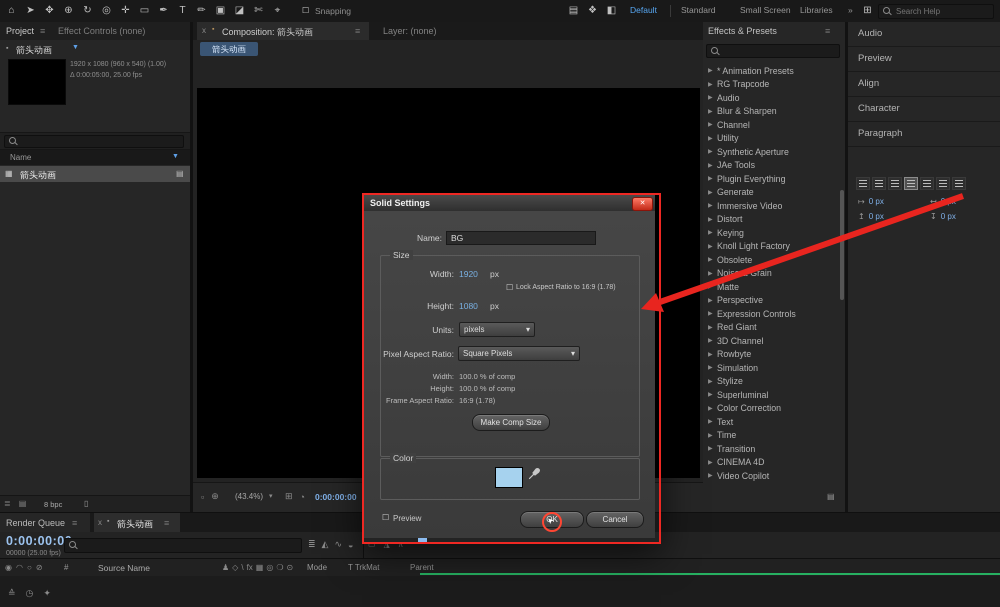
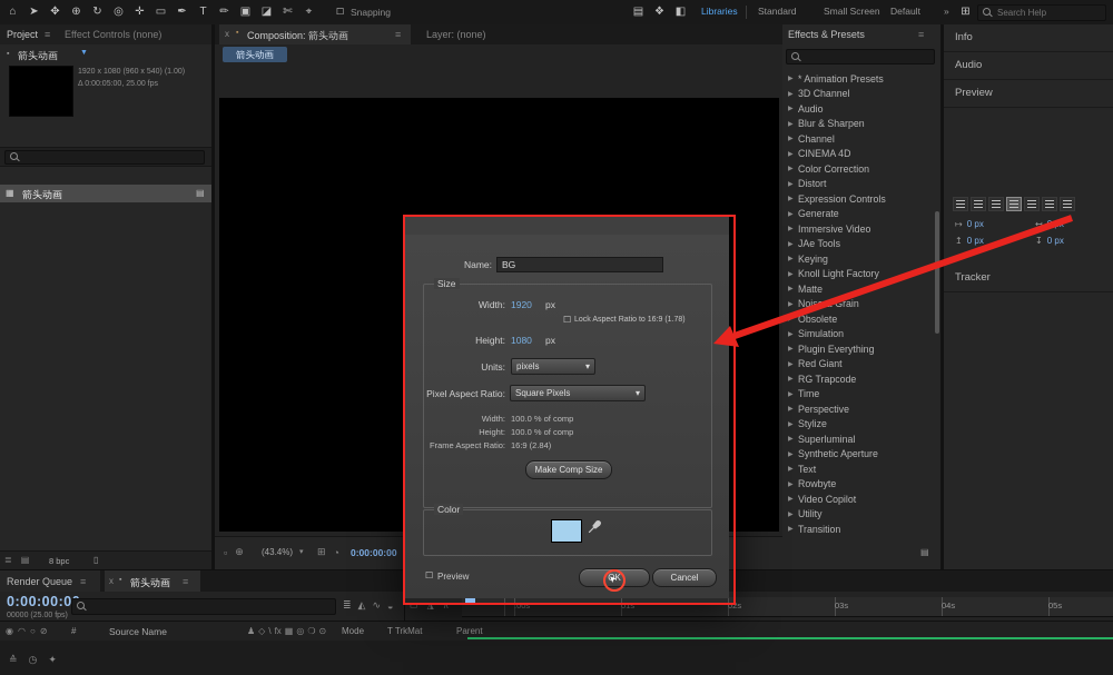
  ⌂
  ➤
  ✥
  ⊕
  ↻
  ◎
  ✛
  ▭
  ✒
  T
  ✏
  ▣
  ◪
  ✄
  ⌖
  ☐
  Snapping
  ▤
  ❖
  ◧
- Default
+ Libraries
  Standard
  Small Screen
- Libraries
+ Default
  »
  ⊞
  Search Help
  Project
  ≡
  Effect Controls (none)
  箭头动画
- Name
  ▦
  箭头动画
  ▤
  ≣
  ▤
  8 bpc
  ▯
  x
  Composition: 箭头动画
  ≡
  Layer: (none)
  箭头动画
  ▫
  ⊕
  (43.4%)
  ⊞
  ◔
  0:00:00:00
  Effects & Presets
  ≡
  * Animation Presets
- RG Trapcode
+ 3D Channel
  Audio
  Blur & Sharpen
  Channel
- Utility
+ CINEMA 4D
- Synthetic Aperture
+ Color Correction
- JAe Tools
+ Distort
- Plugin Everything
+ Expression Controls
  Generate
  Immersive Video
- Distort
+ JAe Tools
  Keying
  Knoll Light Factory
- Obsolete
+ Matte
  Nois Grain
- Matte
+ Obsolete
- Perspective
+ Simulation
- Expression Controls
+ Plugin Everything
  Red Giant
- 3D Channel
+ RG Trapcode
- Rowbyte
+ Time
- Simulation
+ Perspective
  Stylize
  Superluminal
- Color Correction
+ Synthetic Aperture
  Text
- Time
+ Rowbyte
- Transition
+ Video Copilot
- CINEMA 4D
+ Utility
- Video Copilot
+ Transition
  ▤
+ Info
  Audio
  Preview
- Align
- Character
- Paragraph
  ↦
  0 px
  ↤
  ↥
  0 px
  ↧
  0 px
+ Tracker
  Render Queue
  ≡
  x
  箭头动画
  ≡
  0:00:00:0
  ≣
  ◭
  ∿
  ◒
  ▭
  ◮
  ∧
+ :00s
+ 01s
+ 02s
+ 03s
+ 04s
+ 05s
  ◉
  ◠
  ○
  ⊘
  #
  Source Name
  ♟
  ◇
  \
  fx
  ▦
  ◎
  ❍
  ⊙
  Mode
  T TrkMat
  Parent
  ≙
  ◷
  ✦
- Solid Settings
  Name:
  BG
  Size
  Width:
  1920
  px
  ☐
  Height:
  1080
  px
  Units:
  pixels
  ▾
  Pixel Aspect Ratio:
  Square Pixels
  ▾
  Width:
  100.0 % of comp
  Height:
  100.0 % of comp
  Frame Aspect Ratio:
- 16:9 (1.78)
+ 16:9 (2.84)
  Make Comp Size
  Color
  ☐
  Preview
  OK
  Cancel
